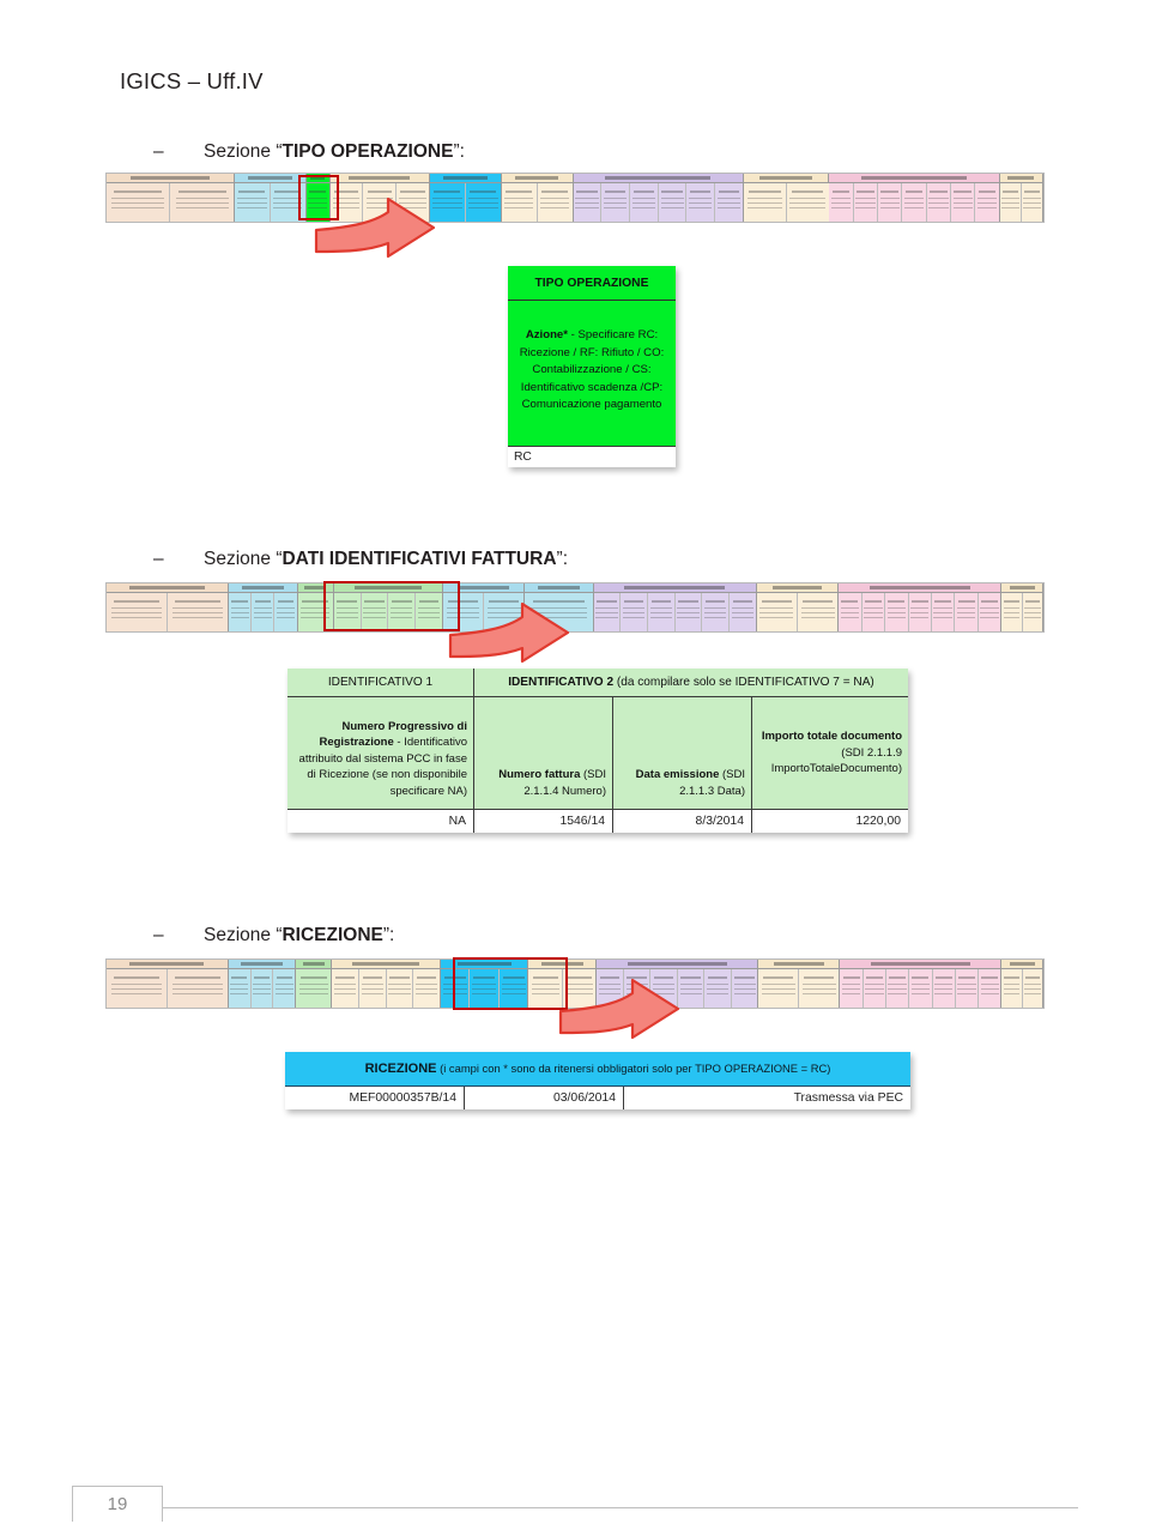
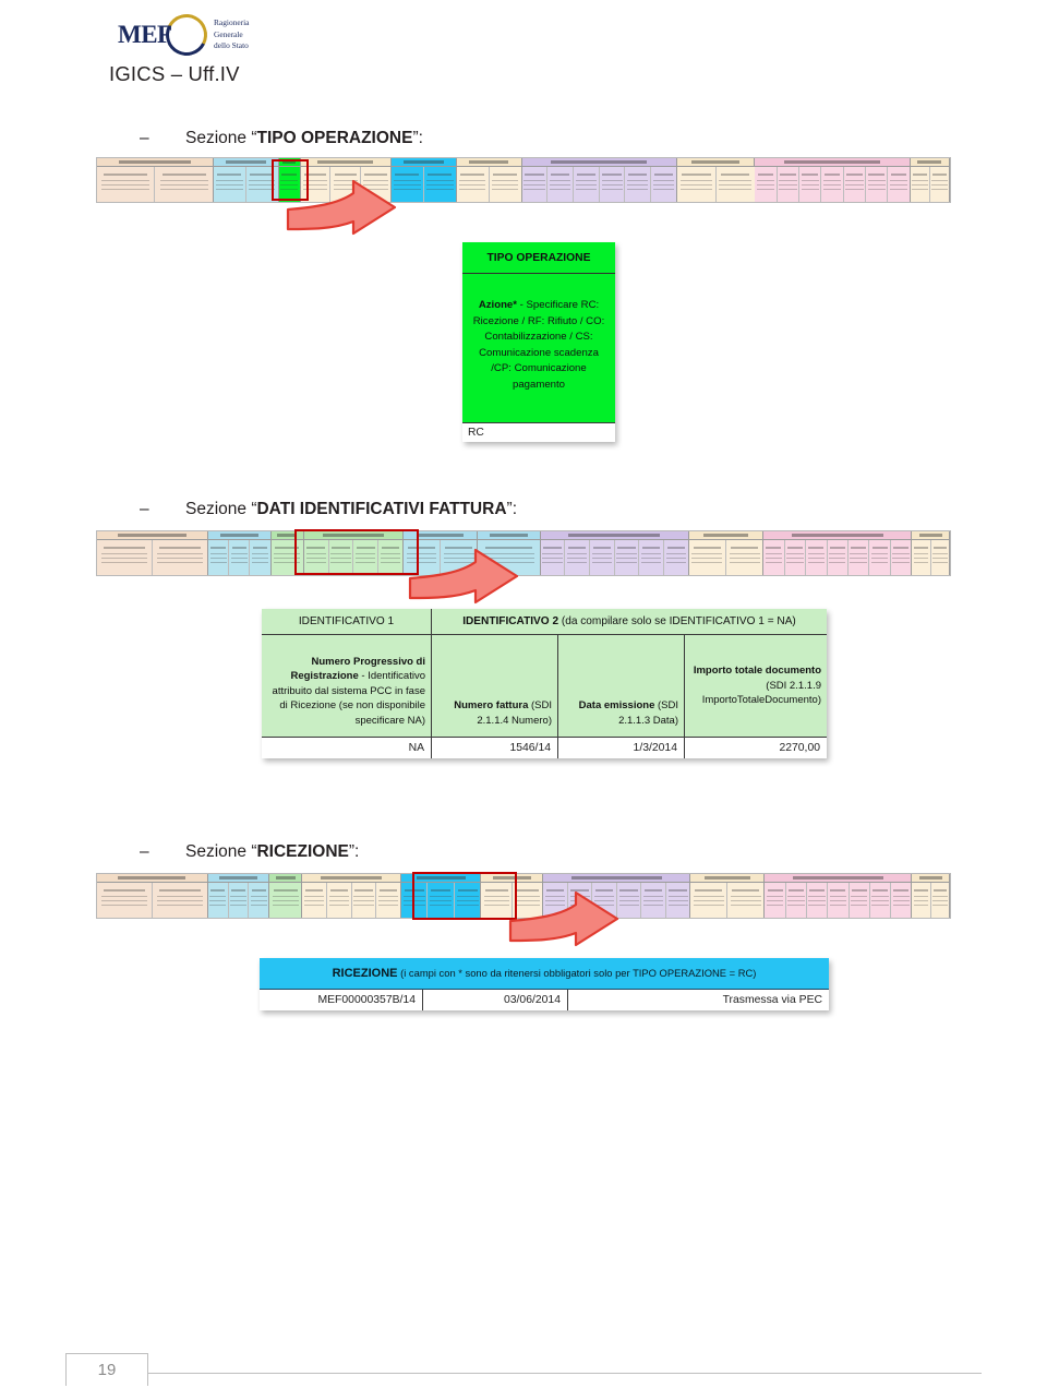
+ MEF
+ Ragioneria
+ Generale
+ dello Stato
  IGICS – Uff.IV
  – Sezione “TIPO OPERAZIONE”:
  TIPO OPERAZIONE
- Azione* - Specificare RC: Ricezione / RF: Rifiuto / CO: Contabilizzazione / CS: Identificativo scadenza /CP: Comunicazione pagamento
+ Azione* - Specificare RC: Ricezione / RF: Rifiuto / CO: Contabilizzazione / CS: Comunicazione scadenza /CP: Comunicazione pagamento
  RC
  – Sezione “DATI IDENTIFICATIVI FATTURA”:
  IDENTIFICATIVO 1
- IDENTIFICATIVO 2 (da compilare solo se IDENTIFICATIVO 7 = NA)
+ IDENTIFICATIVO 2 (da compilare solo se IDENTIFICATIVO 1 = NA)
  Numero Progressivo di Registrazione - Identificativo attribuito dal sistema PCC in fase di Ricezione (se non disponibile specificare NA)
  Numero fattura (SDI 2.1.1.4 Numero)
  Data emissione (SDI 2.1.1.3 Data)
  Importo totale documento (SDI 2.1.1.9 ImportoTotaleDocumento)
  NA
  1546/14
- 8/3/2014
+ 1/3/2014
- 1220,00
+ 2270,00
  – Sezione “RICEZIONE”:
  RICEZIONE (i campi con * sono da ritenersi obbligatori solo per TIPO OPERAZIONE = RC)
  MEF00000357B/14
  03/06/2014
  Trasmessa via PEC
  19
